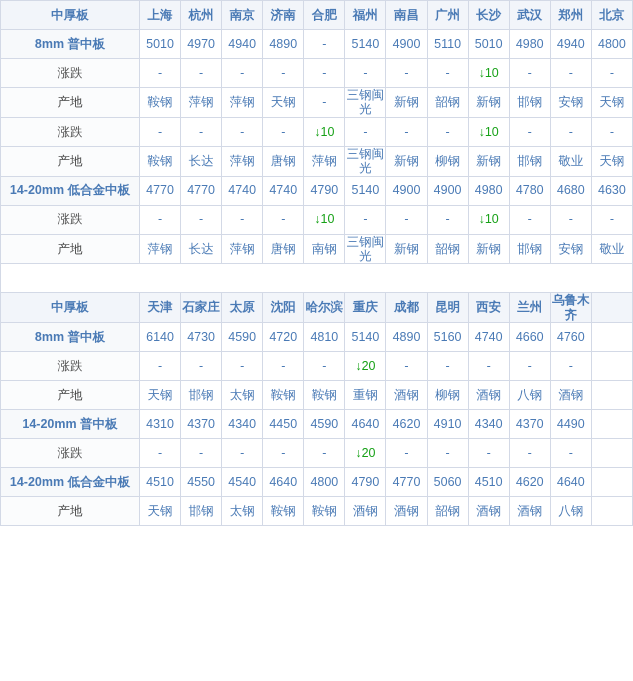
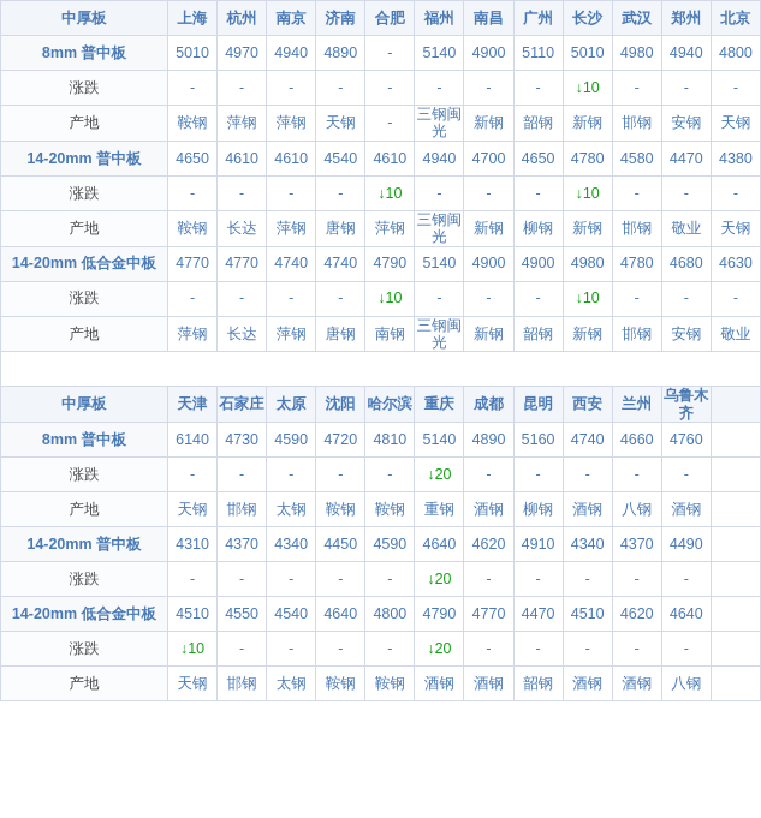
  中厚板	上海	杭州	南京	济南	合肥	福州	南昌	广州	长沙	武汉	郑州	北京
  8mm 普中板	5010	4970	4940	4890	-	5140	4900	5110	5010	4980	4940	4800
  涨跌	-	-	-	-	-	-	-	-	↓10	-	-	-
  产地	鞍钢	萍钢	萍钢	天钢	-	三钢闽光	新钢	韶钢	新钢	邯钢	安钢	天钢
+ 14-20mm 普中板	4650	4610	4610	4540	4610	4940	4700	4650	4780	4580	4470	4380
  涨跌	-	-	-	-	↓10	-	-	-	↓10	-	-	-
  产地	鞍钢	长达	萍钢	唐钢	萍钢	三钢闽光	新钢	柳钢	新钢	邯钢	敬业	天钢
  14-20mm 低合金中板	4770	4770	4740	4740	4790	5140	4900	4900	4980	4780	4680	4630
  涨跌	-	-	-	-	↓10	-	-	-	↓10	-	-	-
  产地	萍钢	长达	萍钢	唐钢	南钢	三钢闽光	新钢	韶钢	新钢	邯钢	安钢	敬业
  中厚板	天津	石家庄	太原	沈阳	哈尔滨	重庆	成都	昆明	西安	兰州	乌鲁木齐
  8mm 普中板	6140	4730	4590	4720	4810	5140	4890	5160	4740	4660	4760
  涨跌	-	-	-	-	-	↓20	-	-	-	-	-
  产地	天钢	邯钢	太钢	鞍钢	鞍钢	重钢	酒钢	柳钢	酒钢	八钢	酒钢
  14-20mm 普中板	4310	4370	4340	4450	4590	4640	4620	4910	4340	4370	4490
  涨跌	-	-	-	-	-	↓20	-	-	-	-	-
- 14-20mm 低合金中板	4510	4550	4540	4640	4800	4790	4770	5060	4510	4620	4640
+ 14-20mm 低合金中板	4510	4550	4540	4640	4800	4790	4770	4470	4510	4620	4640
+ 涨跌	↓10	-	-	-	-	↓20	-	-	-	-	-
  产地	天钢	邯钢	太钢	鞍钢	鞍钢	酒钢	酒钢	韶钢	酒钢	酒钢	八钢
